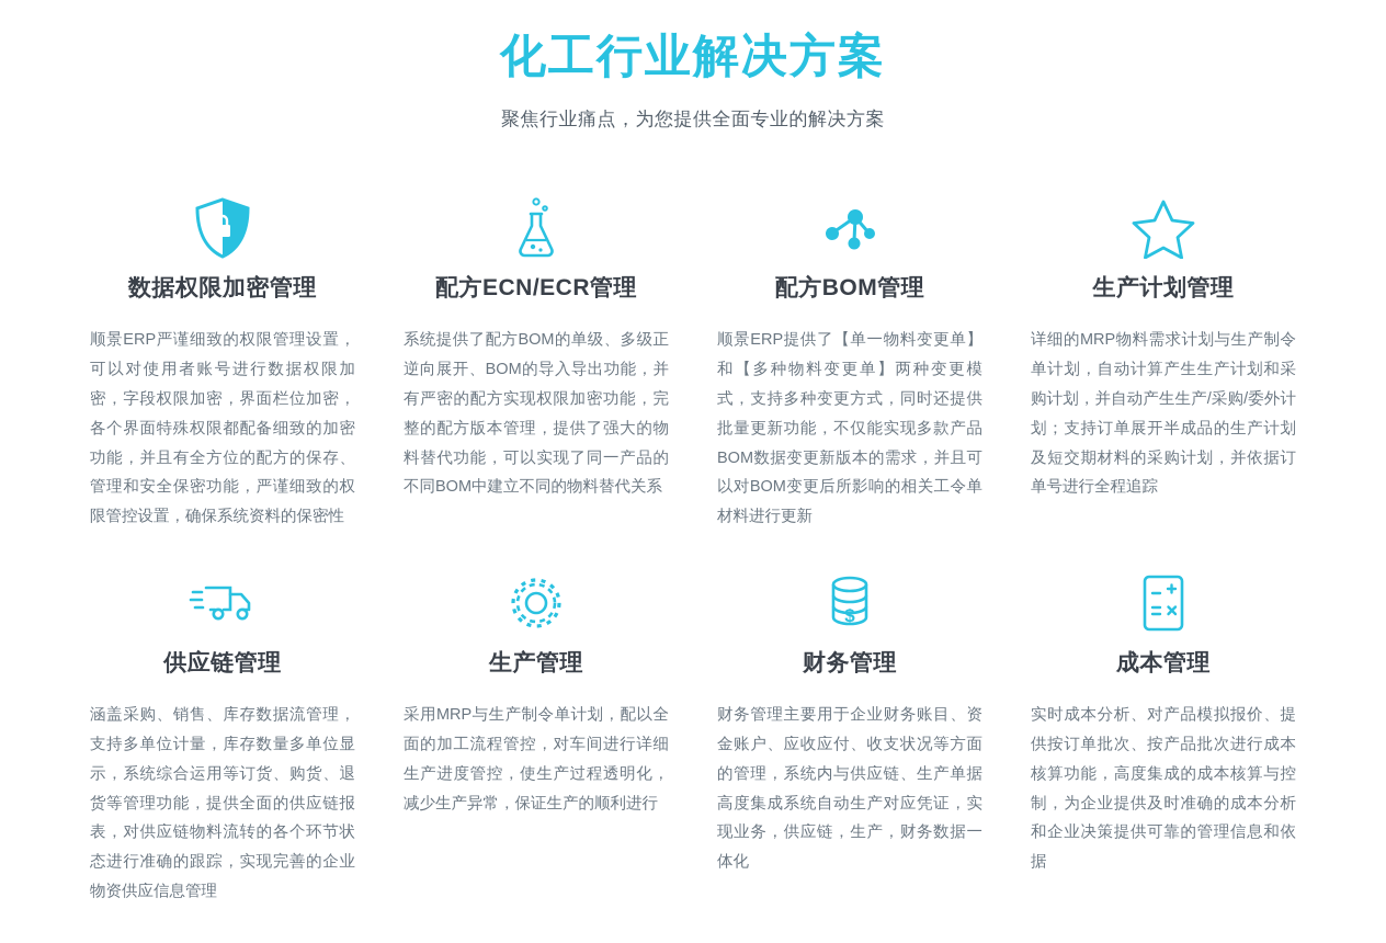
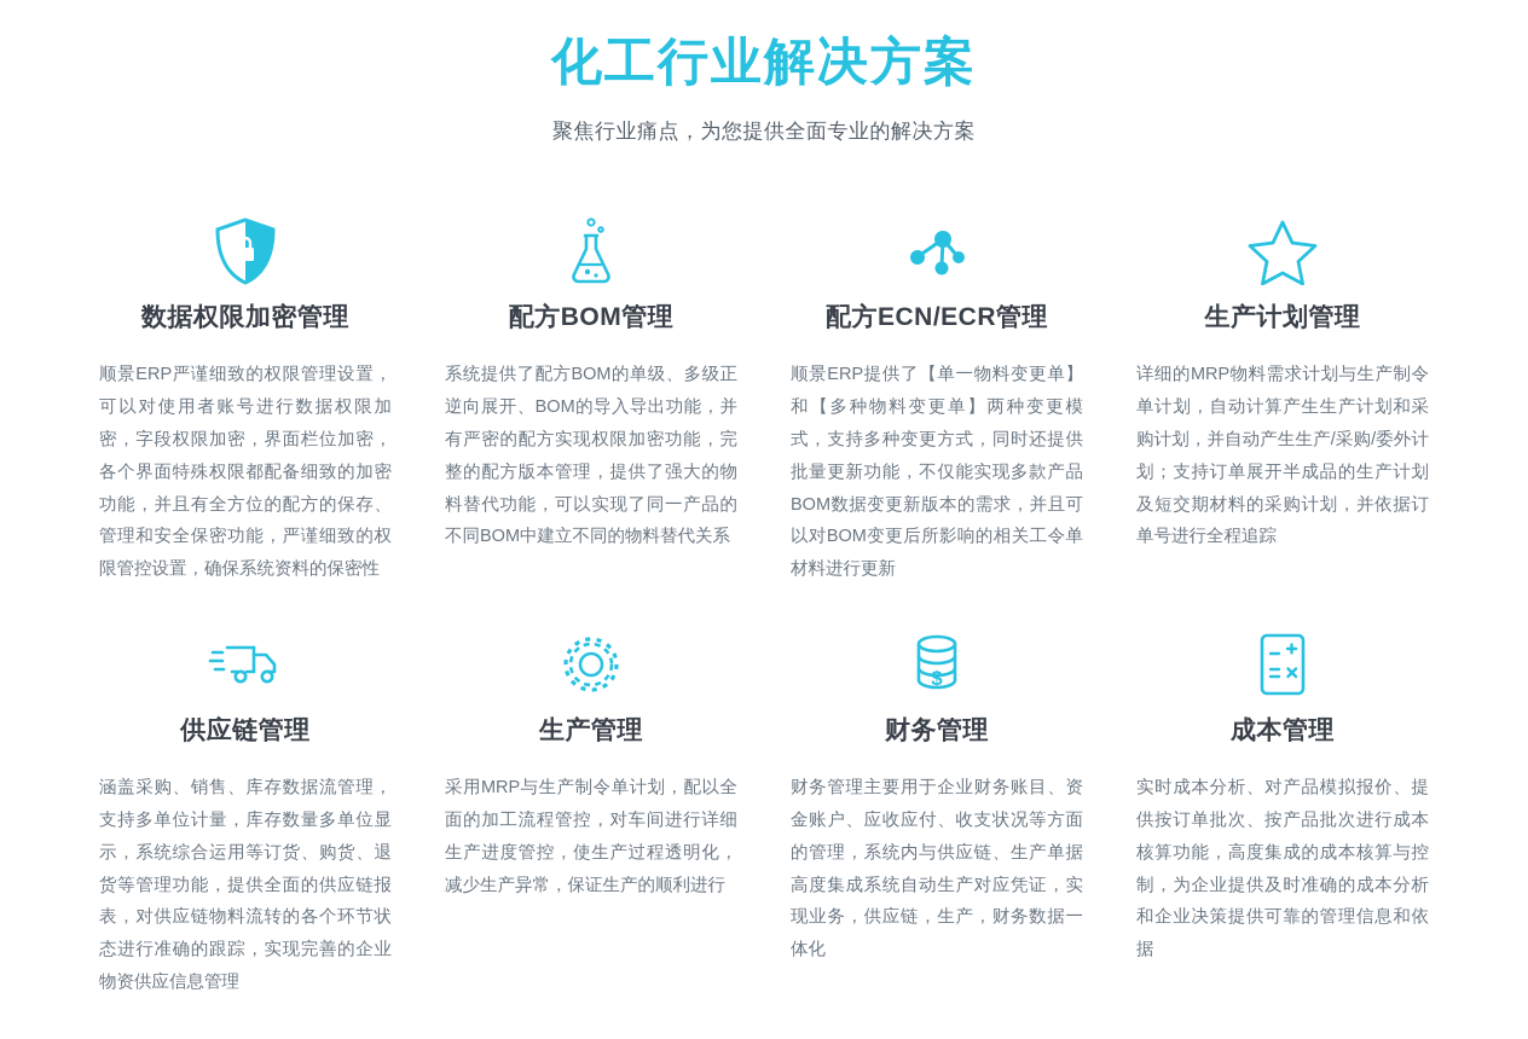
  化工行业解决方案
  聚焦行业痛点，为您提供全面专业的解决方案
  数据权限加密管理
  顺景ERP严谨细致的权限管理设置，可以对使用者账号进行数据权限加密，字段权限加密，界面栏位加密，各个界面特殊权限都配备细致的加密功能，并且有全方位的配方的保存、管理和安全保密功能，严谨细致的权限管控设置，确保系统资料的保密性
- 配方ECN/ECR管理
+ 配方BOM管理
  系统提供了配方BOM的单级、多级正逆向展开、BOM的导入导出功能，并有严密的配方实现权限加密功能，完整的配方版本管理，提供了强大的物料替代功能，可以实现了同一产品的不同BOM中建立不同的物料替代关系
- 配方BOM管理
+ 配方ECN/ECR管理
  顺景ERP提供了【单一物料变更单】和【多种物料变更单】两种变更模式，支持多种变更方式，同时还提供批量更新功能，不仅能实现多款产品BOM数据变更新版本的需求，并且可以对BOM变更后所影响的相关工令单材料进行更新
  生产计划管理
  详细的MRP物料需求计划与生产制令单计划，自动计算产生生产计划和采购计划，并自动产生生产/采购/委外计划；支持订单展开半成品的生产计划及短交期材料的采购计划，并依据订单号进行全程追踪
  供应链管理
  涵盖采购、销售、库存数据流管理，支持多单位计量，库存数量多单位显示，系统综合运用等订货、购货、退货等管理功能，提供全面的供应链报表，对供应链物料流转的各个环节状态进行准确的跟踪，实现完善的企业物资供应信息管理
  生产管理
  采用MRP与生产制令单计划，配以全面的加工流程管控，对车间进行详细生产进度管控，使生产过程透明化，减少生产异常，保证生产的顺利进行
  $
  财务管理
  财务管理主要用于企业财务账目、资金账户、应收应付、收支状况等方面的管理，系统内与供应链、生产单据高度集成系统自动生产对应凭证，实现业务，供应链，生产，财务数据一体化
  成本管理
  实时成本分析、对产品模拟报价、提供按订单批次、按产品批次进行成本核算功能，高度集成的成本核算与控制，为企业提供及时准确的成本分析和企业决策提供可靠的管理信息和依据
